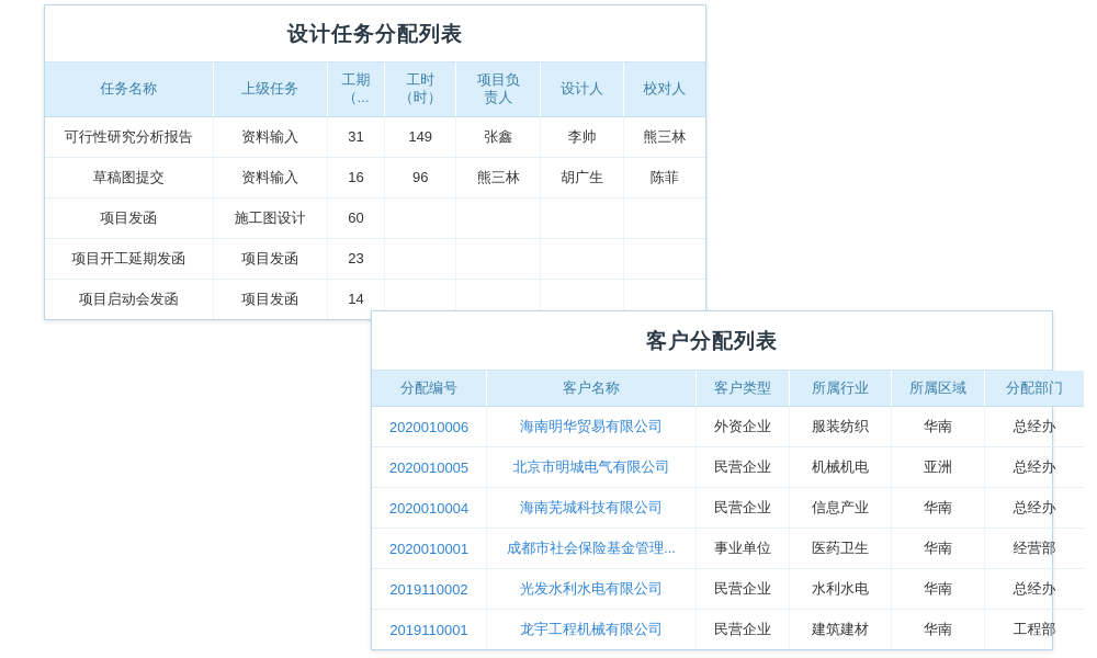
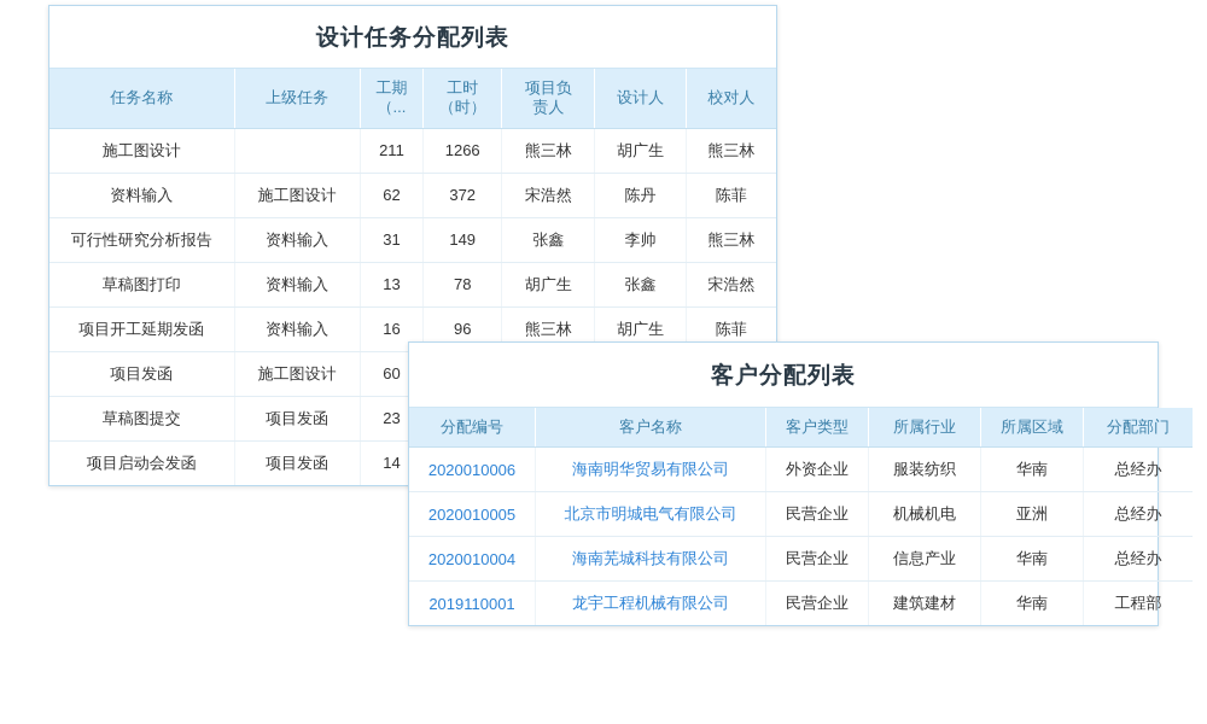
  设计任务分配列表
  任务名称	上级任务	工期 （...	工时 （时）	项目负 责人	设计人	校对人
+ 施工图设计		211	1266	熊三林	胡广生	熊三林
+ 资料输入	施工图设计	62	372	宋浩然	陈丹	陈菲
  可行性研究分析报告	资料输入	31	149	张鑫	李帅	熊三林
+ 草稿图打印	资料输入	13	78	胡广生	张鑫	宋浩然
- 草稿图提交	资料输入	16	96	熊三林	胡广生	陈菲
+ 项目开工延期发函	资料输入	16	96	熊三林	胡广生	陈菲
  项目发函	施工图设计	60
- 项目开工延期发函	项目发函	23
+ 草稿图提交	项目发函	23
  项目启动会发函	项目发函	14
  客户分配列表
  分配编号	客户名称	客户类型	所属行业	所属区域	分配部门
  2020010006	海南明华贸易有限公司	外资企业	服装纺织	华南	总经办
  2020010005	北京市明城电气有限公司	民营企业	机械机电	亚洲	总经办
  2020010004	海南芜城科技有限公司	民营企业	信息产业	华南	总经办
- 2020010001	成都市社会保险基金管理...	事业单位	医药卫生	华南	经营部
- 2019110002	光发水利水电有限公司	民营企业	水利水电	华南	总经办
  2019110001	龙宇工程机械有限公司	民营企业	建筑建材	华南	工程部
